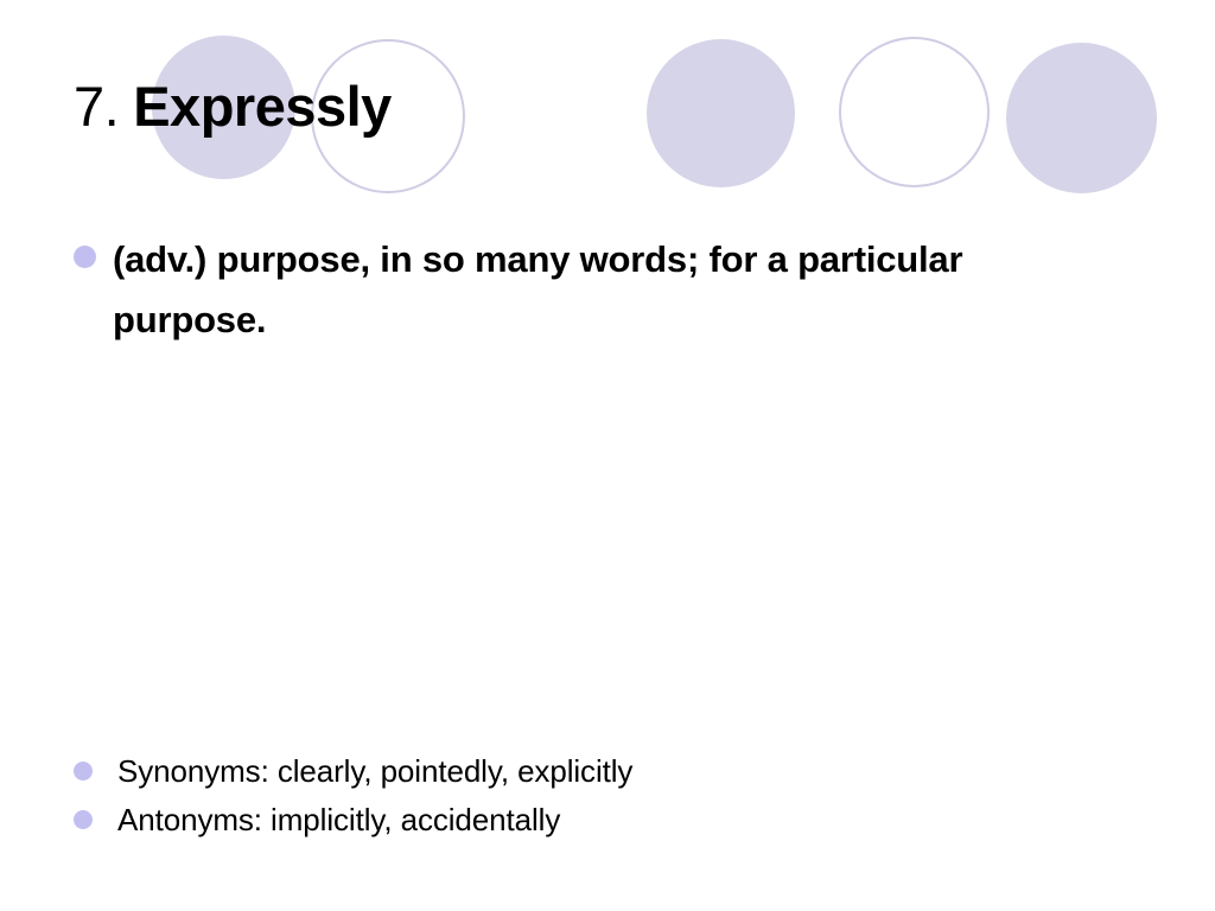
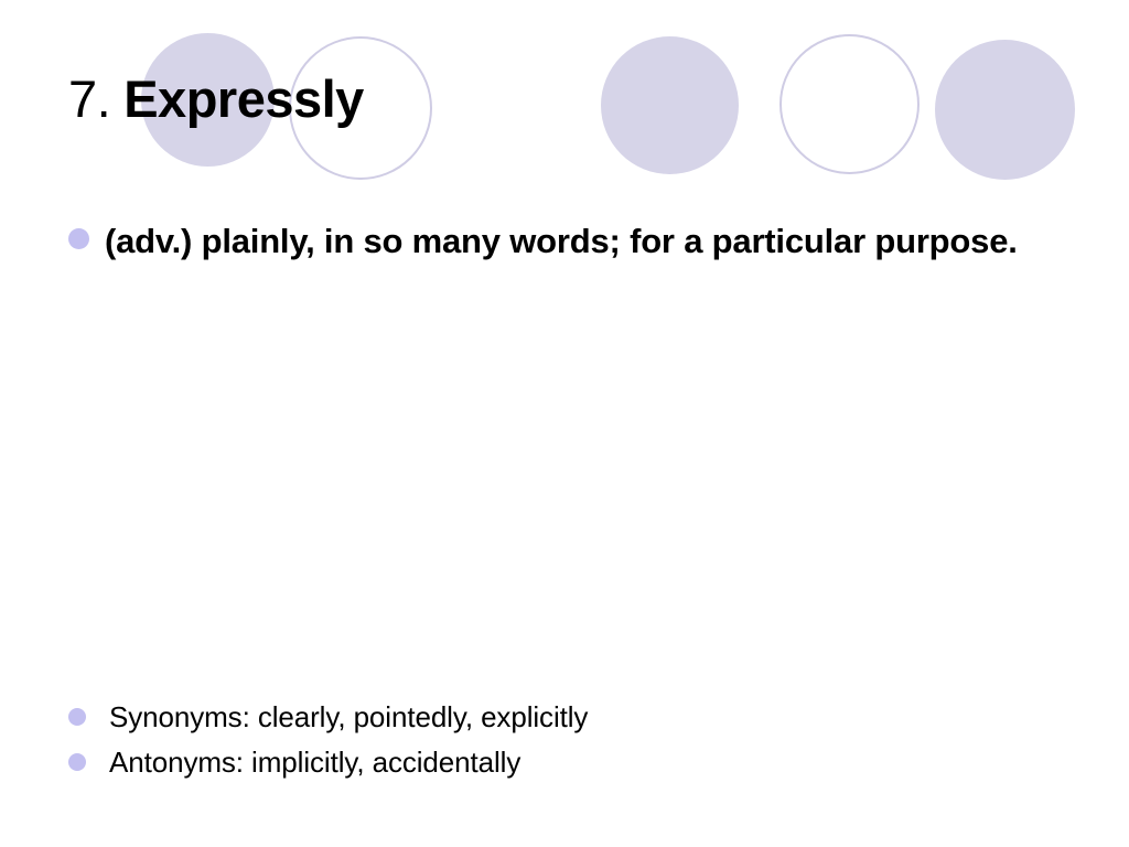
  7. Expressly
- (adv.) purpose, in so many words; for a particular purpose.
+ (adv.) plainly, in so many words; for a particular purpose.
  Synonyms: clearly, pointedly, explicitly
  Antonyms: implicitly, accidentally
